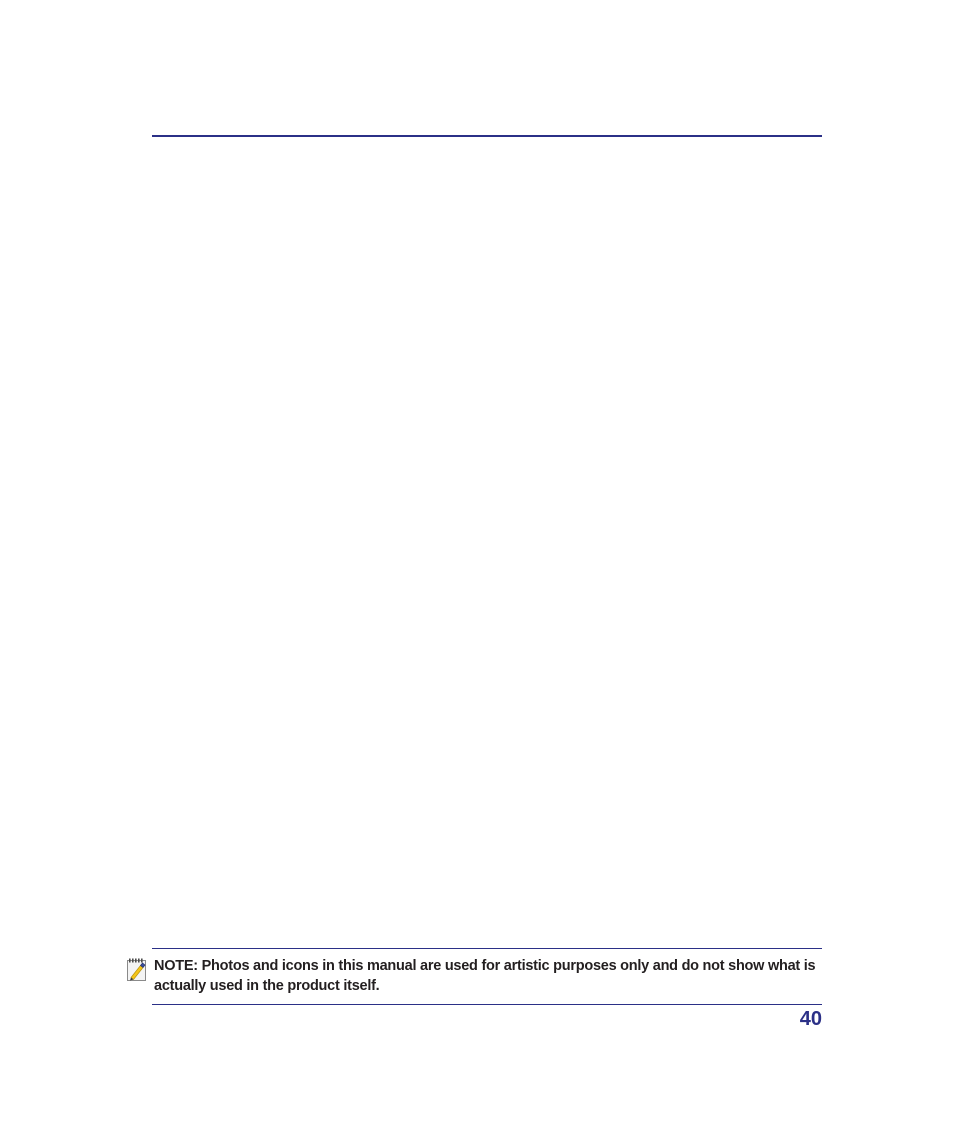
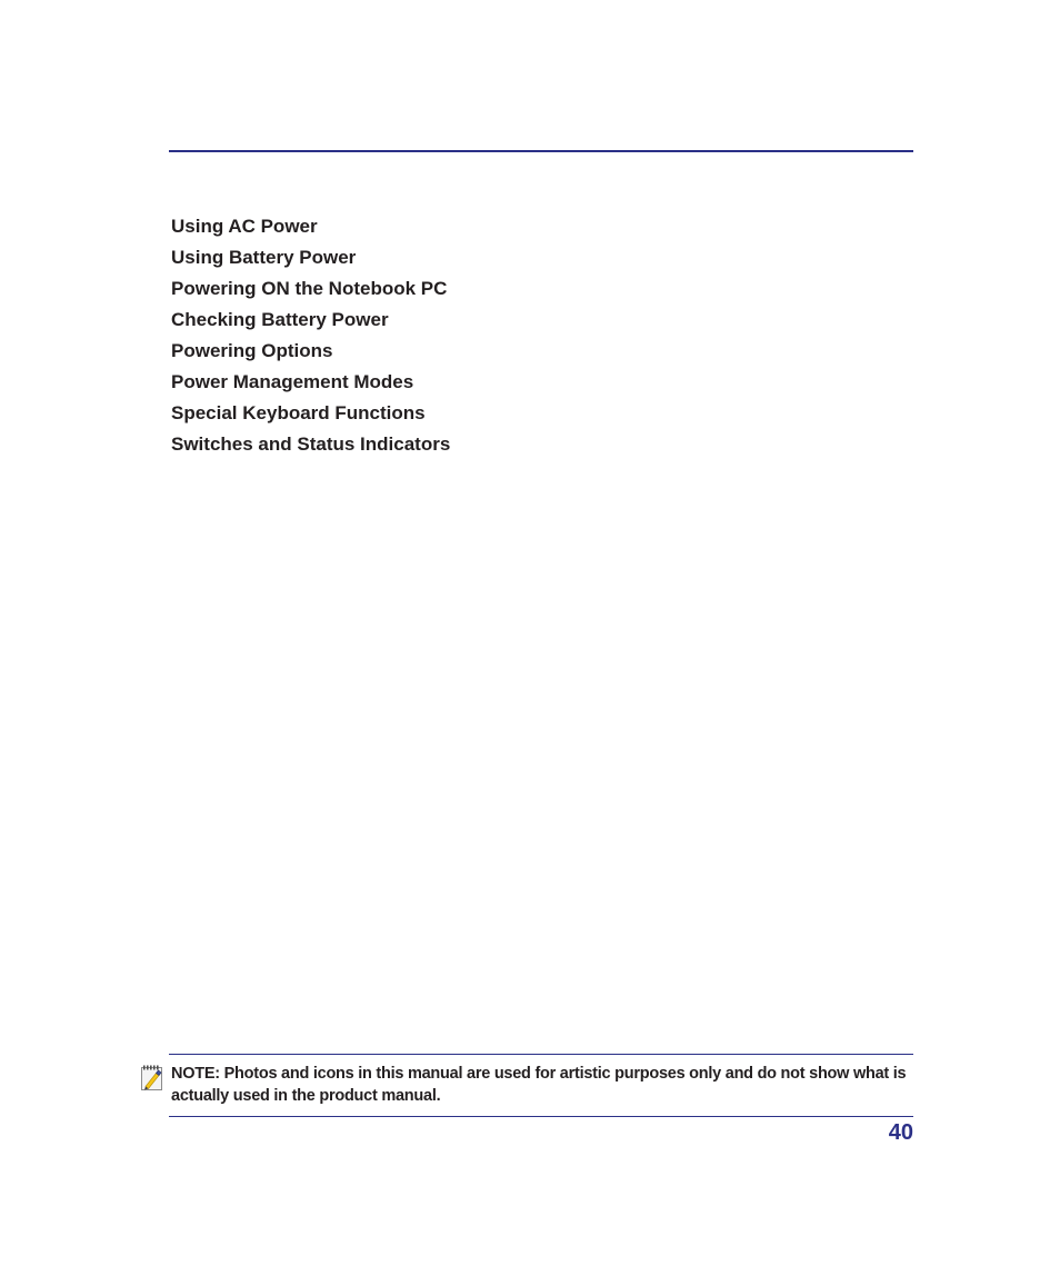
+ Using AC Power
+ Using Battery Power
+ Powering ON the Notebook PC
+ Checking Battery Power
+ Powering Options
+ Power Management Modes
+ Special Keyboard Functions
+ Switches and Status Indicators
- NOTE: Photos and icons in this manual are used for artistic purposes only and do not show what is actually used in the product itself.
+ NOTE: Photos and icons in this manual are used for artistic purposes only and do not show what is actually used in the product manual.
  40
